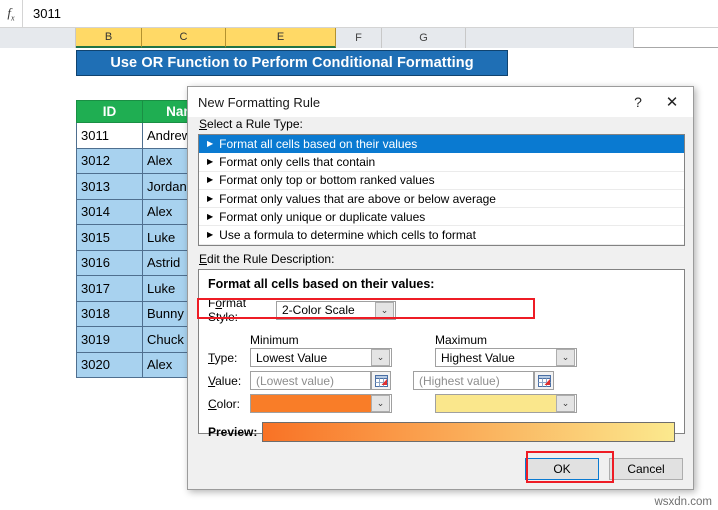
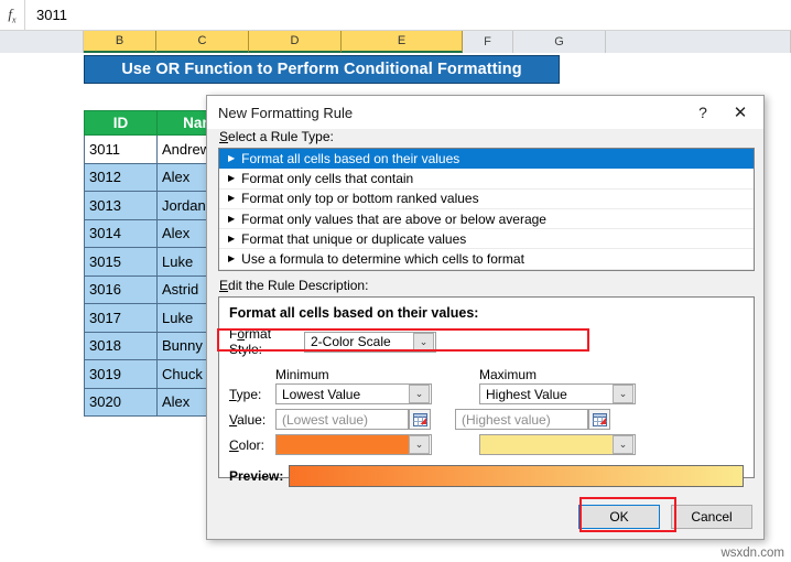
  fx
  3011
  B
  C
+ D
  E
  F
  G
  Use OR Function to Perform Conditional Formatting
  3011	Andre
  3012	Alex
  3013	Jordan
  3014	Alex
  3015	Luke
  3016	Astrid
  3017	Luke
  3018	Bunny
  3019	Chuck
  3020	Alex
  New Formatting Rule
  ?
  ✕
  Select a Rule Type:
  ▶
  Format all cells based on their values
  ▶
  Format only cells that contain
  ▶
  Format only top or bottom ranked values
  ▶
  Format only values that are above or below average
  ▶
- Format only unique or duplicate values
+ Format that unique or duplicate values
  ▶
  Use a formula to determine which cells to format
  Edit the Rule Description:
  Format all cells based on their values:
  Format Style:
  2-Color Scale
  ⌄
  Minimum
  Maximum
  Type:
  Lowest Value
  ⌄
  Highest Value
  ⌄
  Value:
  (Lowest value)
  (Highest value)
  Color:
  ⌄
  ⌄
  Preview:
  OK
  Cancel
  wsxdn.com
